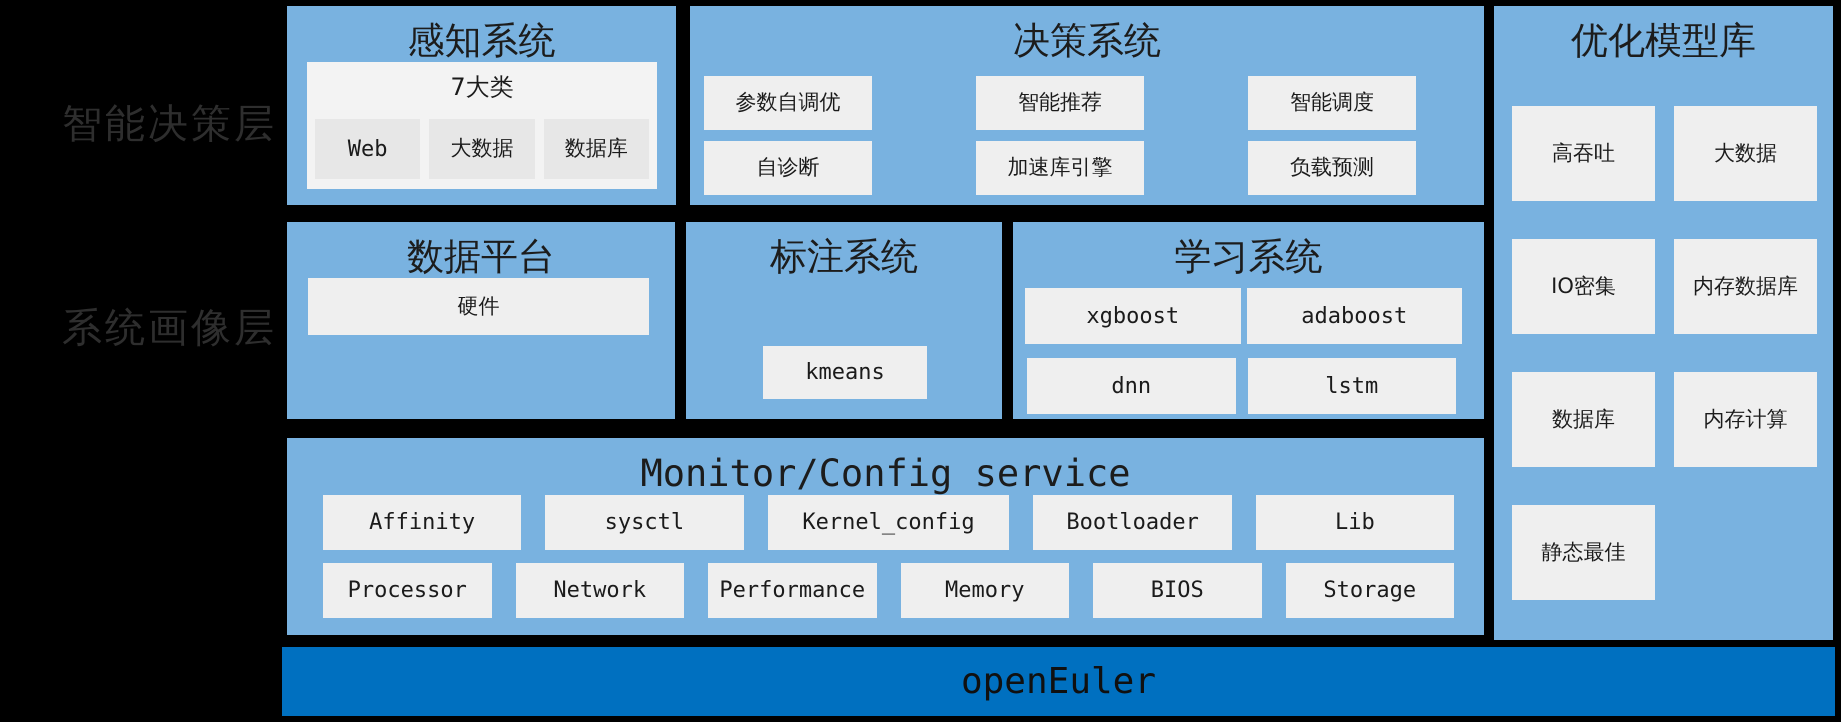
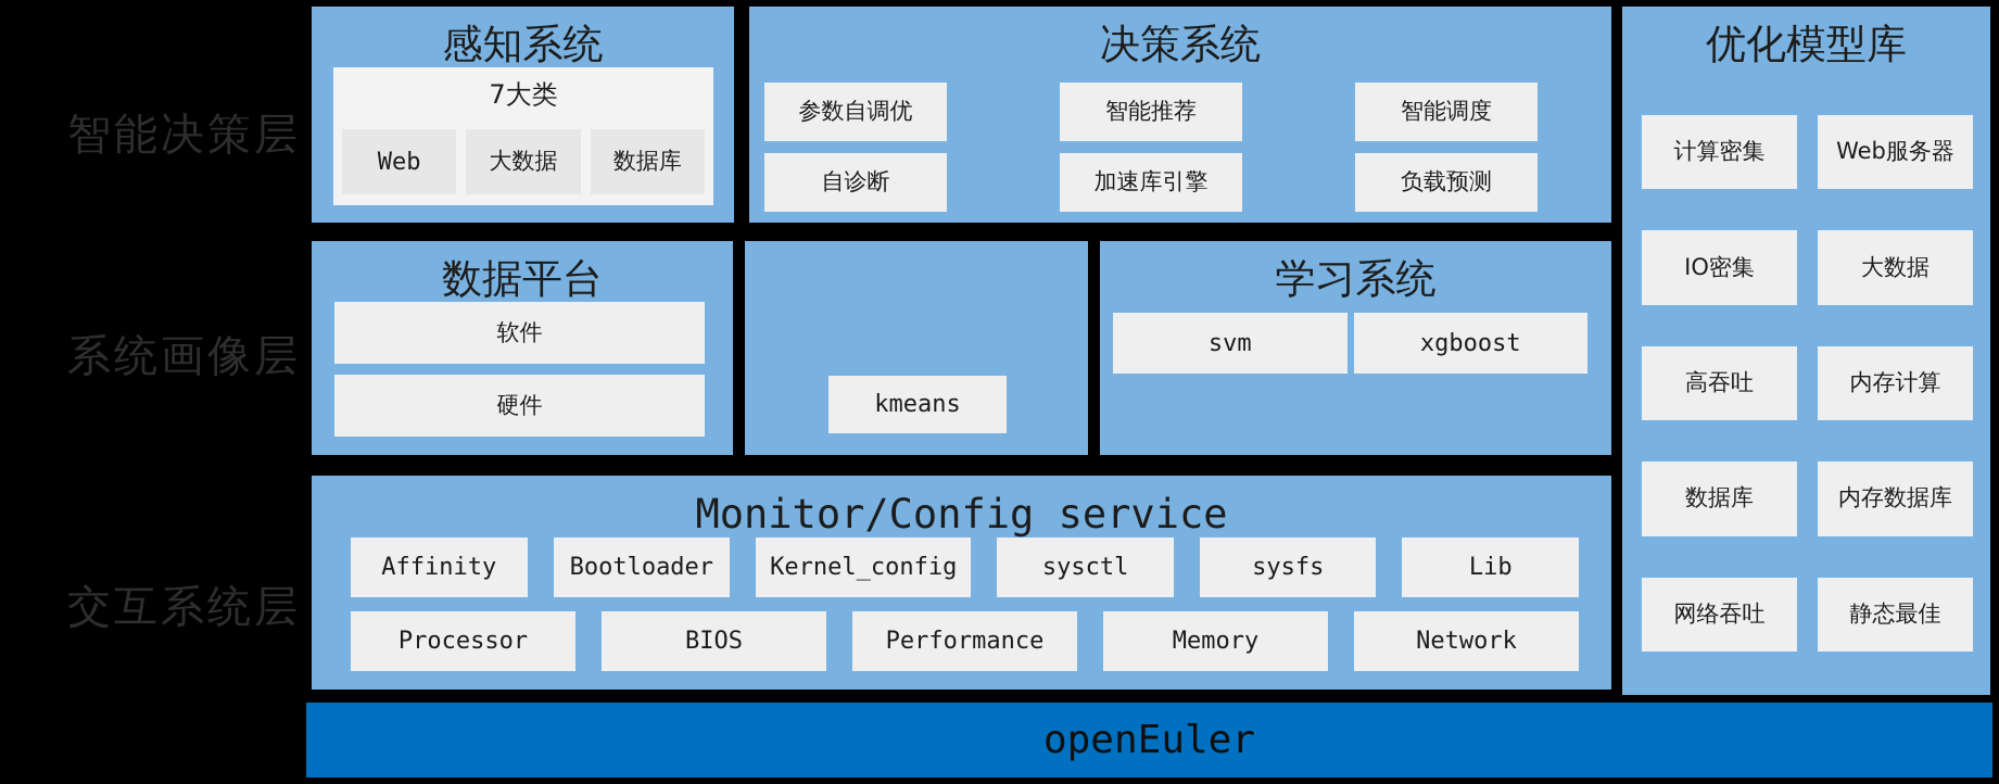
  智能决策层
  系统画像层
+ 交互系统层
  感知系统
  7大类
  Web
  大数据
  数据库
  决策系统
  参数自调优
  智能推荐
  智能调度
  自诊断
  加速库引擎
  负载预测
  优化模型库
+ 计算密集
+ Web服务器
- 高吞吐
+ IO密集
  大数据
- IO密集
+ 高吞吐
- 内存数据库
+ 内存计算
  数据库
- 内存计算
+ 内存数据库
+ 网络吞吐
  静态最佳
  数据平台
+ 软件
  硬件
- 标注系统
  kmeans
  学习系统
+ svm
  xgboost
- adaboost
- dnn
- lstm
  Monitor/Config service
  Affinity
- sysctl
+ Bootloader
  Kernel_config
- Bootloader
+ sysctl
+ sysfs
  Lib
  Processor
- Network
+ BIOS
  Performance
  Memory
- BIOS
+ Network
- Storage
  openEuler
